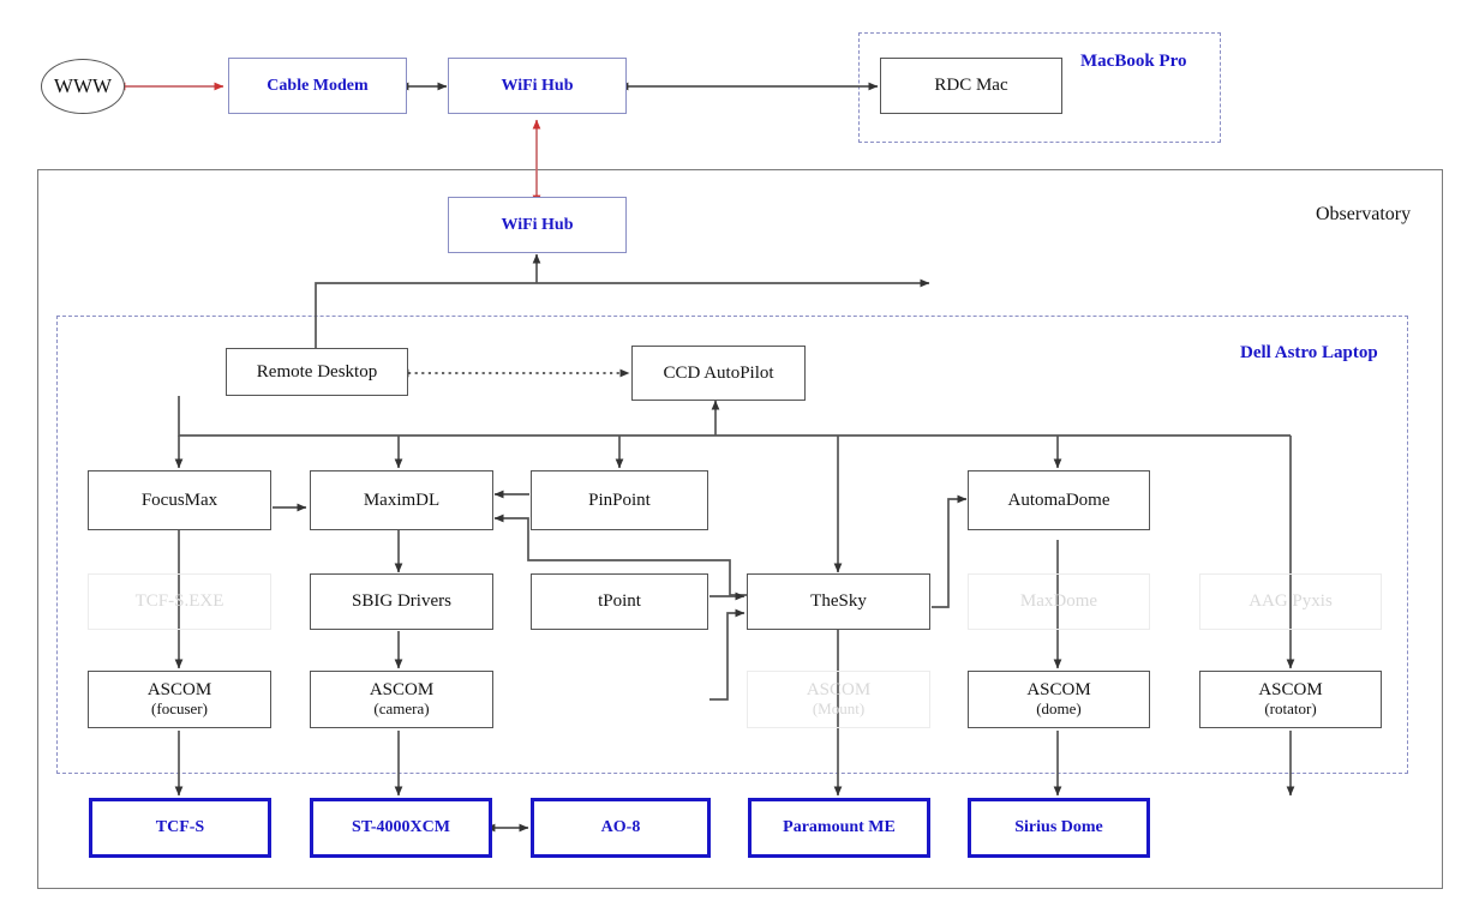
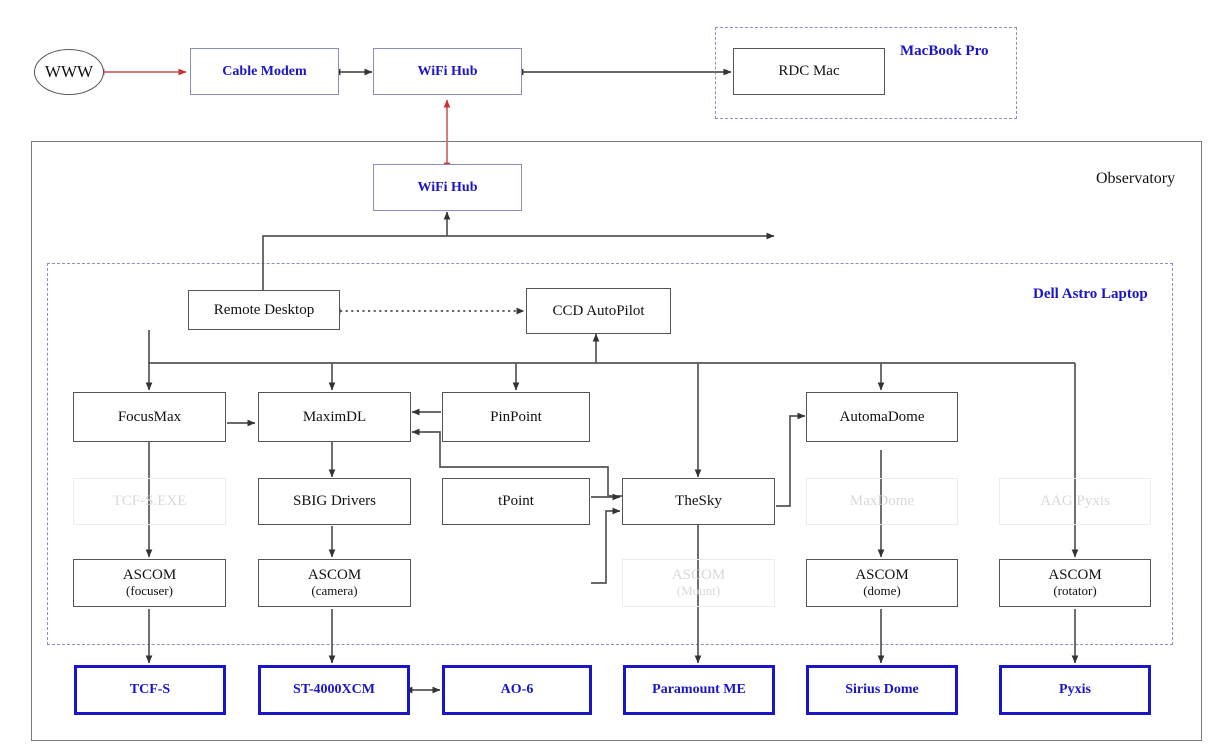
  MacBook Pro
  Observatory
  Dell Astro Laptop
  WWW
  Cable Modem
  WiFi Hub
  RDC Mac
  WiFi Hub
  Remote Desktop
  CCD AutoPilot
  FocusMax
  MaximDL
  PinPoint
  AutomaDome
  TCF-S.EXE
  SBIG Drivers
  tPoint
  TheSky
  MaxDome
  AAG Pyxis
  ASCOM
  (focuser)
  ASCOM
  (camera)
  ASCOM
  (Mount)
  ASCOM
  (dome)
  ASCOM
  (rotator)
  TCF-S
  ST-4000XCM
- AO-8
+ AO-6
  Paramount ME
  Sirius Dome
+ Pyxis
